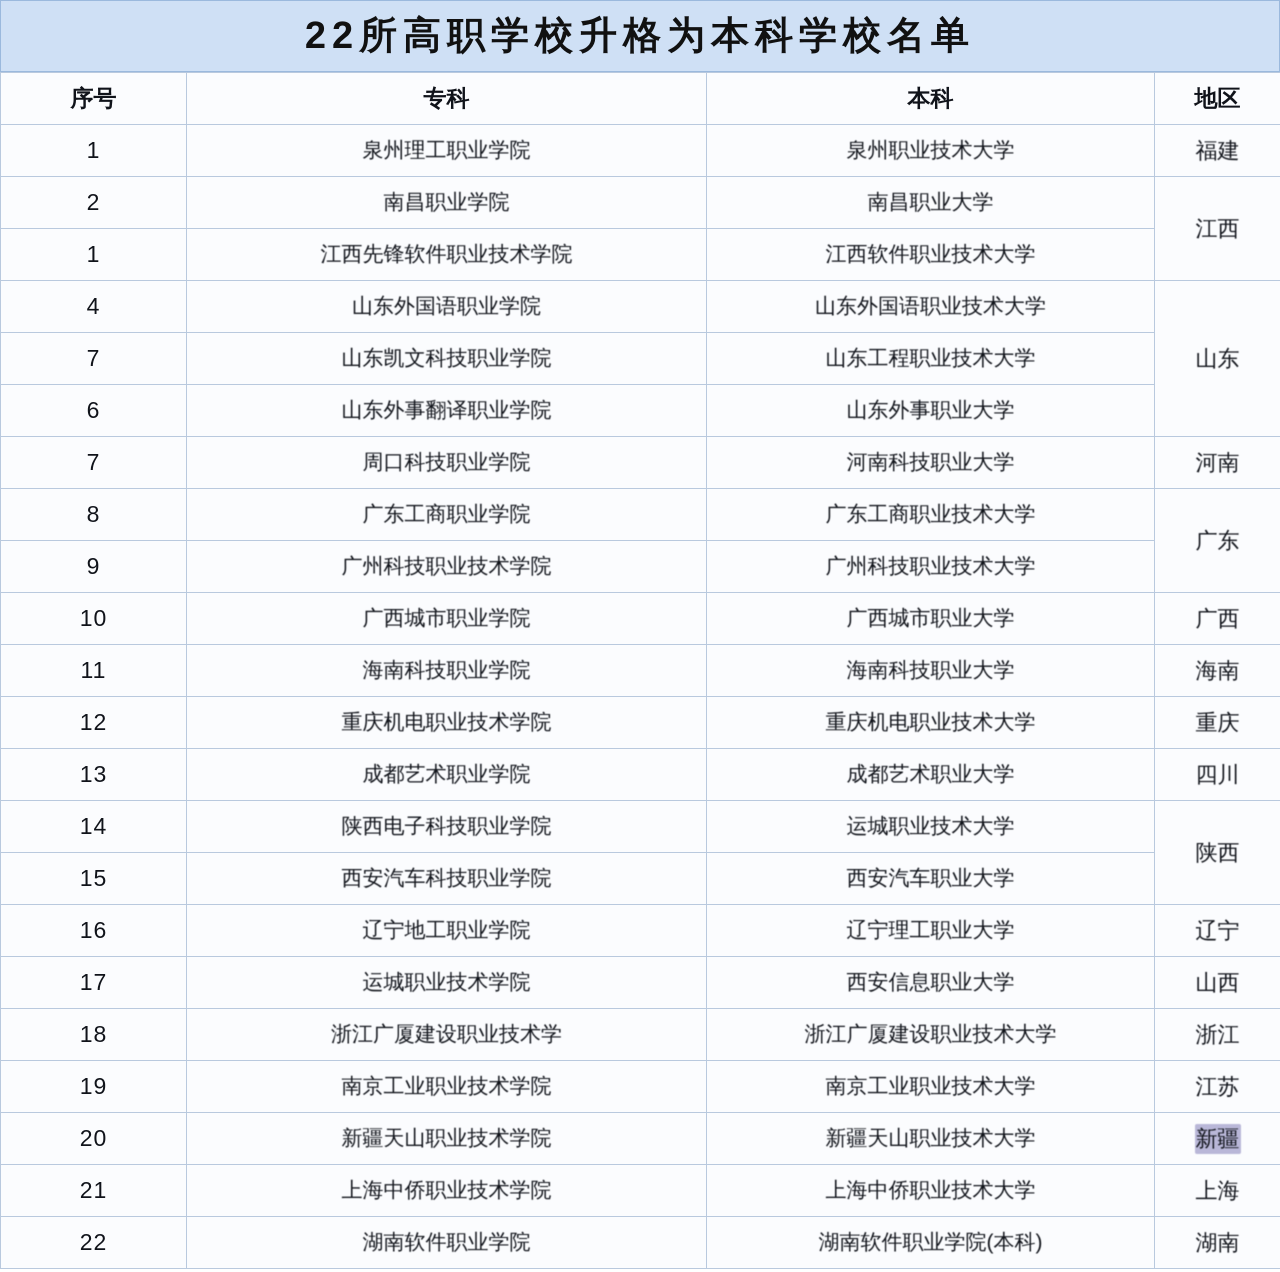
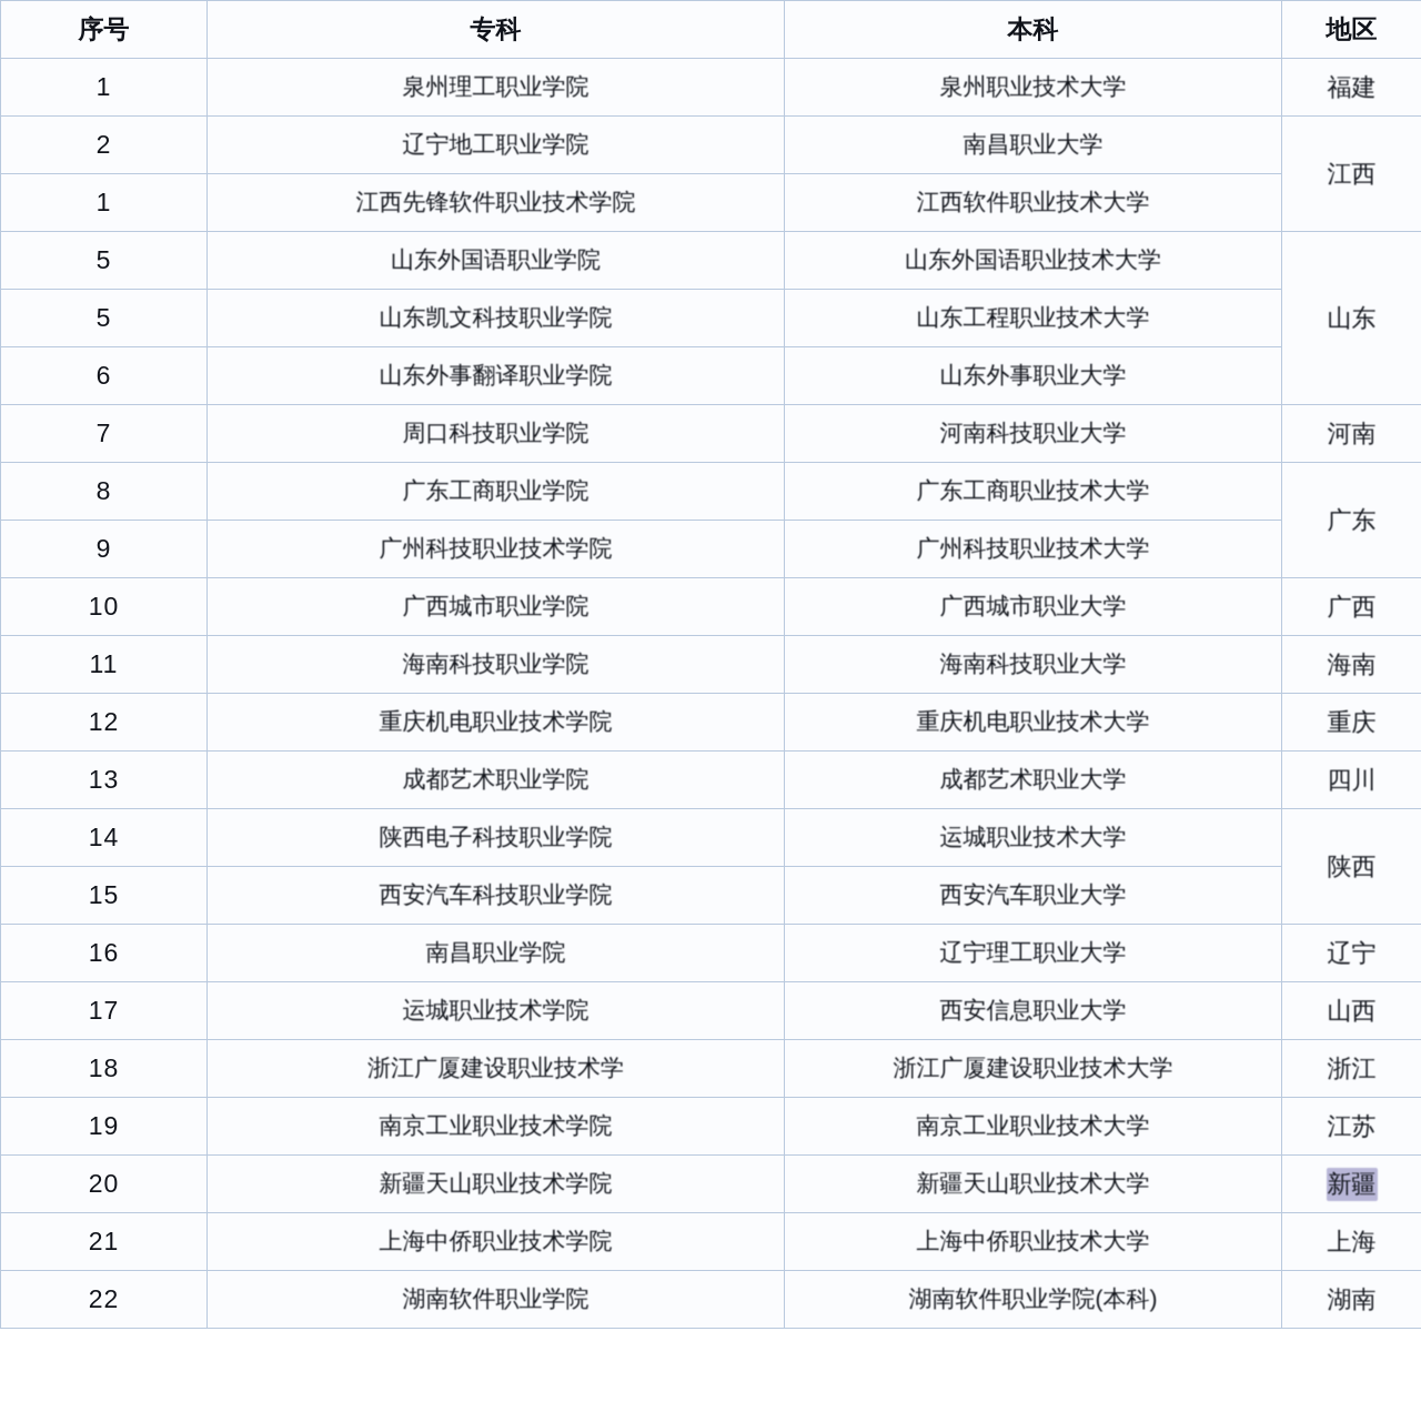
- 22所高职学校升格为本科学校名单
  序号	专科	本科	地区
  1	泉州理工职业学院	泉州职业技术大学	福建
- 2	南昌职业学院	南昌职业大学	江西
+ 2	辽宁地工职业学院	南昌职业大学	江西
  1	江西先锋软件职业技术学院	江西软件职业技术大学
- 4	山东外国语职业学院	山东外国语职业技术大学	山东
+ 5	山东外国语职业学院	山东外国语职业技术大学	山东
- 7	山东凯文科技职业学院	山东工程职业技术大学
+ 5	山东凯文科技职业学院	山东工程职业技术大学
  6	山东外事翻译职业学院	山东外事职业大学
  7	周口科技职业学院	河南科技职业大学	河南
  8	广东工商职业学院	广东工商职业技术大学	广东
  9	广州科技职业技术学院	广州科技职业技术大学
  10	广西城市职业学院	广西城市职业大学	广西
  11	海南科技职业学院	海南科技职业大学	海南
  12	重庆机电职业技术学院	重庆机电职业技术大学	重庆
  13	成都艺术职业学院	成都艺术职业大学	四川
  14	陕西电子科技职业学院	运城职业技术大学	陕西
  15	西安汽车科技职业学院	西安汽车职业大学
- 16	辽宁地工职业学院	辽宁理工职业大学	辽宁
+ 16	南昌职业学院	辽宁理工职业大学	辽宁
  17	运城职业技术学院	西安信息职业大学	山西
  18	浙江广厦建设职业技术学	浙江广厦建设职业技术大学	浙江
  19	南京工业职业技术学院	南京工业职业技术大学	江苏
  20	新疆天山职业技术学院	新疆天山职业技术大学	新疆
  21	上海中侨职业技术学院	上海中侨职业技术大学	上海
  22	湖南软件职业学院	湖南软件职业学院(本科)	湖南
